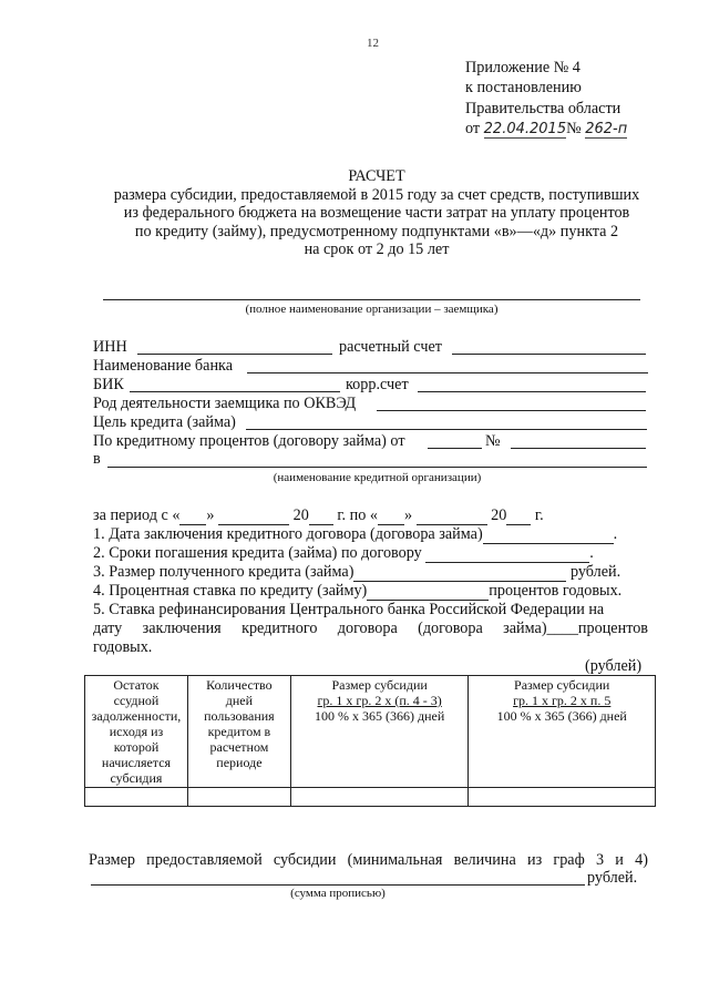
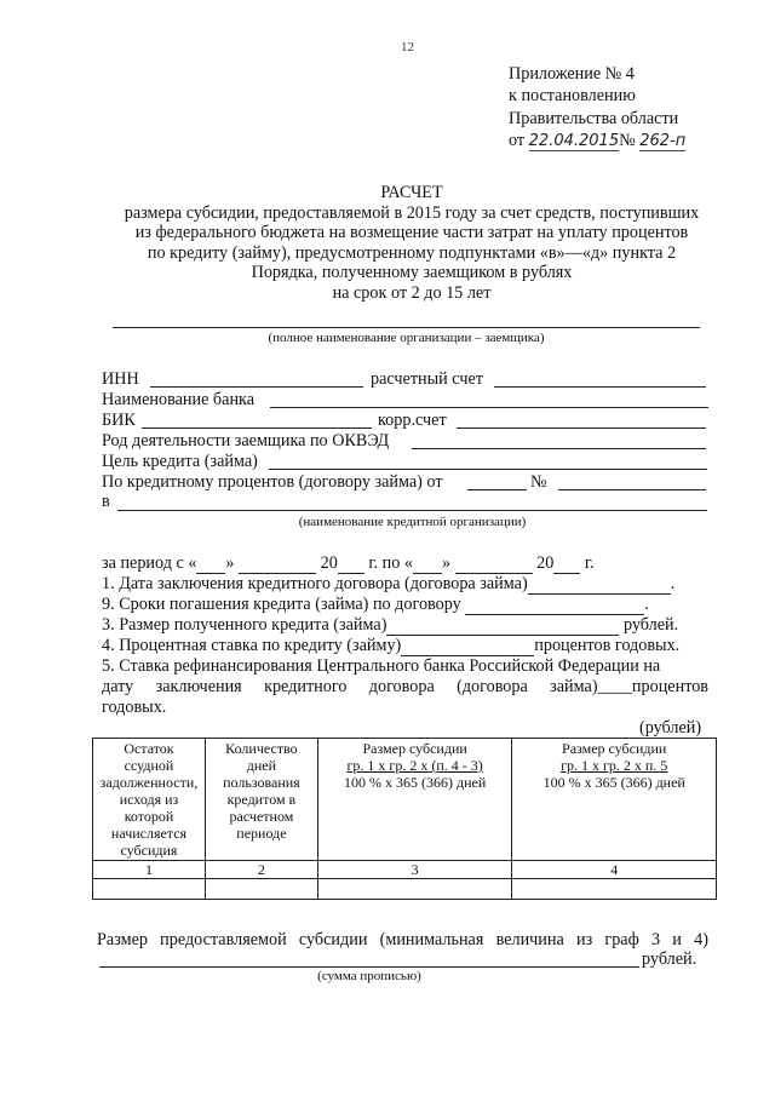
  12
  Приложение № 4
  к постановлению
  Правительства области
  от 22.04.2015№ 262-п
  РАСЧЕТ
  размера субсидии, предоставляемой в 2015 году за счет средств, поступивших
  из федерального бюджета на возмещение части затрат на уплату процентов
  по кредиту (займу), предусмотренному подпунктами «в»—«д» пункта 2
+ Порядка, полученному заемщиком в рублях
  на срок от 2 до 15 лет
  (полное наименование организации – заемщика)
  ИНН
  расчетный счет
  Наименование банка
  БИК
  корр.счет
  Род деятельности заемщика по ОКВЭД
  Цель кредита (займа)
  По кредитному процентов (договору займа) от
  №
  в
  (наименование кредитной организации)
  за период с « » 20 г. по « » 20 г.
  1. Дата заключения кредитного договора (договора займа) .
- 2. Сроки погашения кредита (займа) по договору .
+ 9. Сроки погашения кредита (займа) по договору .
  3. Размер полученного кредита (займа) рублей.
  4. Процентная ставка по кредиту (займу) процентов годовых.
  5. Ставка рефинансирования Центрального банка Российской Федерации на
  дату
  заключения
  кредитного
  договора
  (договора
  займа)____процентов
  годовых.
  (рублей)
  Остаток ссудной задолженности, исходя из которой начисляется субсидия	Количество дней пользования кредитом в расчетном периоде	Размер субсидии гр. 1 х гр. 2 х (п. 4 - 3) 100 % х 365 (366) дней	Размер субсидии гр. 1 х гр. 2 х п. 5 100 % х 365 (366) дней
+ 1	2	3	4
  Размер
  предоставляемой
  субсидии
  (минимальная
  величина
  из
  граф
  3
  и
  4)
  рублей.
  (сумма прописью)
